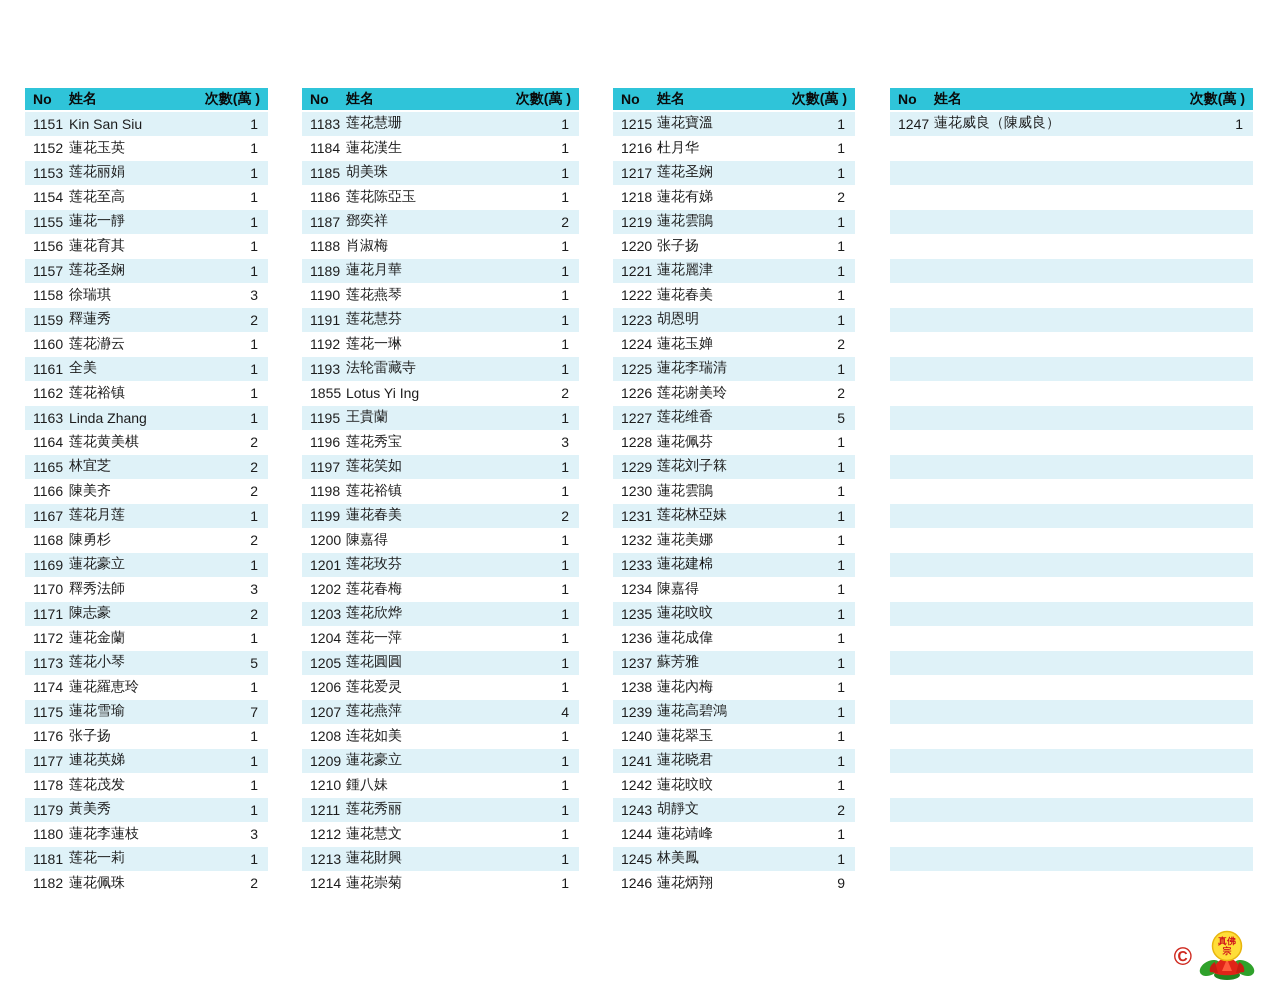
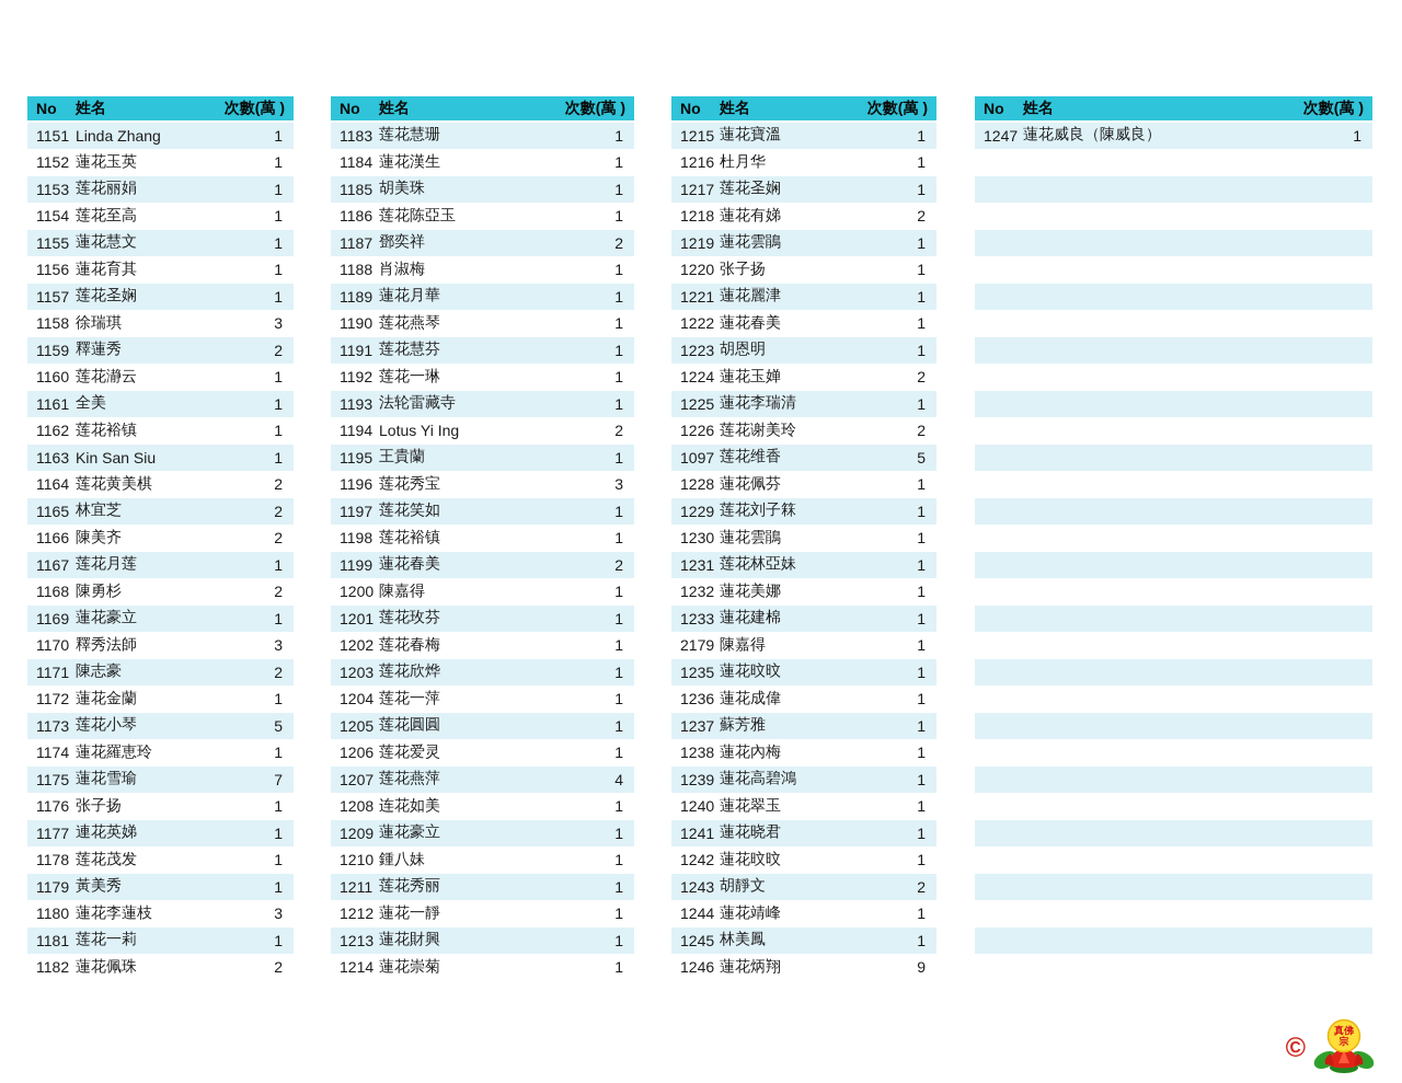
  No
  姓名
  次數(萬 )
  1151
- Kin San Siu
+ Linda Zhang
  1
  1152
  蓮花玉英
  1
  1153
  莲花丽娟
  1
  1154
  莲花至高
  1
  1155
- 蓮花一靜
+ 蓮花慧文
  1
  1156
  蓮花育其
  1
  1157
  莲花圣娴
  1
  1158
  徐瑞琪
  3
  1159
  釋蓮秀
  2
  1160
  莲花瀞云
  1
  1161
  全美
  1
  1162
  莲花裕镇
  1
  1163
- Linda Zhang
+ Kin San Siu
  1
  1164
  莲花黄美棋
  2
  1165
  林宜芝
  2
  1166
  陳美齐
  2
  1167
  莲花月莲
  1
  1168
  陳勇杉
  2
  1169
  蓮花豪立
  1
  1170
  釋秀法師
  3
  1171
  陳志豪
  2
  1172
  蓮花金蘭
  1
  1173
  莲花小琴
  5
  1174
  蓮花羅恵玲
  1
  1175
  蓮花雪瑜
  7
  1176
  张子扬
  1
  1177
  連花英娣
  1
  1178
  莲花茂发
  1
  1179
  黃美秀
  1
  1180
  蓮花李蓮枝
  3
  1181
  莲花一莉
  1
  1182
  蓮花佩珠
  2
  No
  姓名
  次數(萬 )
  1183
  莲花慧珊
  1
  1184
  蓮花漢生
  1
  1185
  胡美珠
  1
  1186
  莲花陈亞玉
  1
  1187
  鄧奕祥
  2
  1188
  肖淑梅
  1
  1189
  蓮花月華
  1
  1190
  莲花燕琴
  1
  1191
  莲花慧芬
  1
  1192
  莲花一琳
  1
  1193
  法轮雷藏寺
  1
- 1855
+ 1194
  Lotus Yi Ing
  2
  1195
  王貴蘭
  1
  1196
  莲花秀宝
  3
  1197
  莲花笑如
  1
  1198
  莲花裕镇
  1
  1199
  蓮花春美
  2
  1200
  陳嘉得
  1
  1201
  莲花玫芬
  1
  1202
  莲花春梅
  1
  1203
  莲花欣烨
  1
  1204
  莲花一萍
  1
  1205
  莲花圓圓
  1
  1206
  莲花爱灵
  1
  1207
  莲花燕萍
  4
  1208
  连花如美
  1
  1209
  蓮花豪立
  1
  1210
  鍾八妹
  1
  1211
  莲花秀丽
  1
  1212
- 蓮花慧文
+ 蓮花一靜
  1
  1213
  蓮花財興
  1
  1214
  蓮花崇菊
  1
  No
  姓名
  次數(萬 )
  1215
  蓮花寶溫
  1
  1216
  杜月华
  1
  1217
  莲花圣娴
  1
  1218
  蓮花有娣
  2
  1219
  蓮花雲鵑
  1
  1220
  张子扬
  1
  1221
  蓮花麗津
  1
  1222
  蓮花春美
  1
  1223
  胡恩明
  1
  1224
  蓮花玉婵
  2
  1225
  蓮花李瑞清
  1
  1226
  莲花谢美玲
  2
- 1227
+ 1097
  莲花维香
  5
  1228
  蓮花佩芬
  1
  1229
  莲花刘子箖
  1
  1230
  蓮花雲鵑
  1
  1231
  莲花林亞妹
  1
  1232
  蓮花美娜
  1
  1233
  蓮花建棉
  1
- 1234
+ 2179
  陳嘉得
  1
  1235
  蓮花旼旼
  1
  1236
  蓮花成偉
  1
  1237
  蘇芳雅
  1
  1238
  蓮花內梅
  1
  1239
  蓮花高碧鴻
  1
  1240
  蓮花翠玉
  1
  1241
  蓮花晓君
  1
  1242
  蓮花旼旼
  1
  1243
  胡靜文
  2
  1244
  蓮花靖峰
  1
  1245
  林美鳳
  1
  1246
  蓮花炳翔
  9
  No
  姓名
  次數(萬 )
  1247
  蓮花威良（陳威良）
  1
  ©
  真佛
  宗
